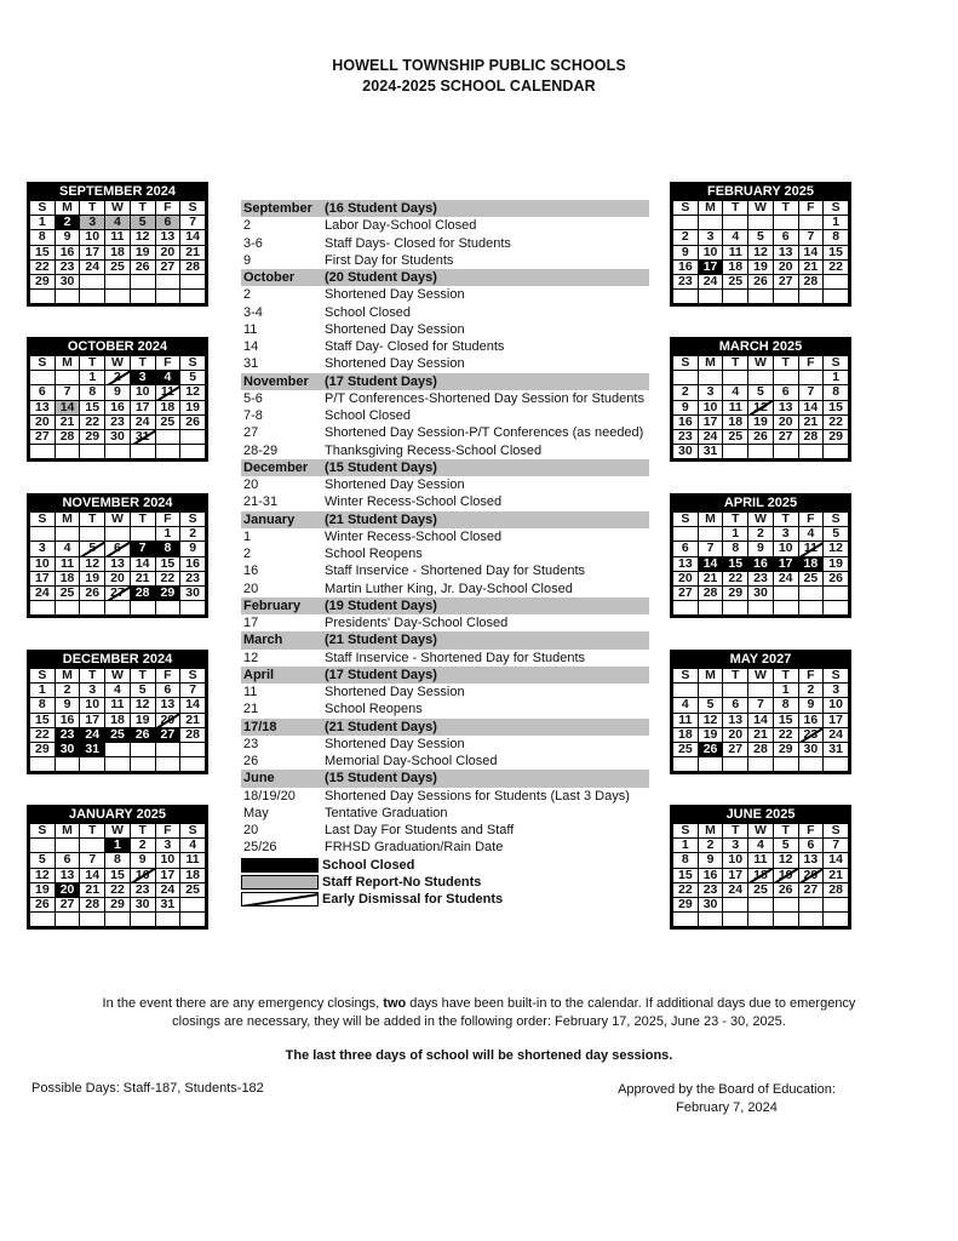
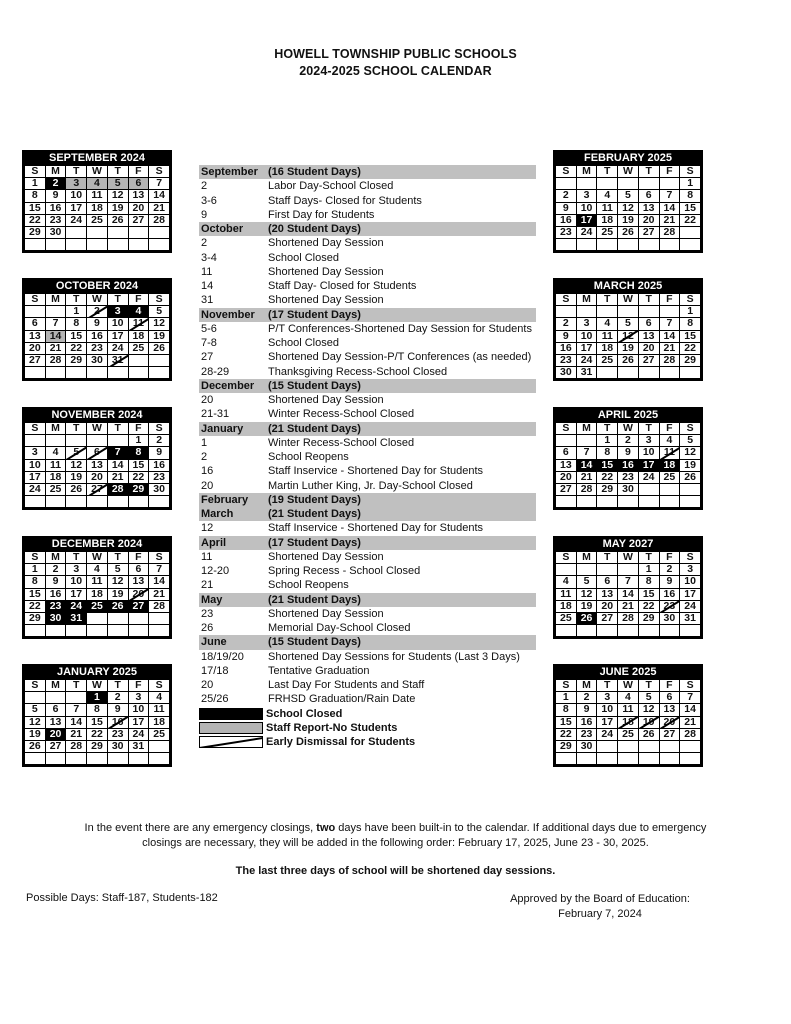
  HOWELL TOWNSHIP PUBLIC SCHOOLS
  2024-2025 SCHOOL CALENDAR
  SEPTEMBER 2024
  S	M	T	W	T	F	S
  1	2	3	4	5	6	7
  8	9	10	11	12	13	14
  15	16	17	18	19	20	21
  22	23	24	25	26	27	28
  29	30
  OCTOBER 2024
  S	M	T	W	T	F	S
  		1	2	3	4	5
  6	7	8	9	10	11	12
  13	14	15	16	17	18	19
  20	21	22	23	24	25	26
  27	28	29	30	31
  NOVEMBER 2024
  S	M	T	W	T	F	S
  					1	2
  3	4	5	6	7	8	9
  10	11	12	13	14	15	16
  17	18	19	20	21	22	23
  24	25	26	27	28	29	30
  DECEMBER 2024
  S	M	T	W	T	F	S
  1	2	3	4	5	6	7
  8	9	10	11	12	13	14
  15	16	17	18	19	20	21
  22	23	24	25	26	27	28
  29	30	31
  JANUARY 2025
  S	M	T	W	T	F	S
  			1	2	3	4
  5	6	7	8	9	10	11
  12	13	14	15	16	17	18
  19	20	21	22	23	24	25
  26	27	28	29	30	31
  FEBRUARY 2025
  S	M	T	W	T	F	S
  						1
  2	3	4	5	6	7	8
  9	10	11	12	13	14	15
  16	17	18	19	20	21	22
  23	24	25	26	27	28
  MARCH 2025
  S	M	T	W	T	F	S
  						1
  2	3	4	5	6	7	8
  9	10	11	12	13	14	15
  16	17	18	19	20	21	22
  23	24	25	26	27	28	29
  30	31
  APRIL 2025
  S	M	T	W	T	F	S
  		1	2	3	4	5
  6	7	8	9	10	11	12
  13	14	15	16	17	18	19
  20	21	22	23	24	25	26
  27	28	29	30
  MAY 2027
  S	M	T	W	T	F	S
  				1	2	3
  4	5	6	7	8	9	10
  11	12	13	14	15	16	17
  18	19	20	21	22	23	24
  25	26	27	28	29	30	31
  JUNE 2025
  S	M	T	W	T	F	S
  1	2	3	4	5	6	7
  8	9	10	11	12	13	14
  15	16	17	18	19	20	21
  22	23	24	25	26	27	28
  29	30
  September
  (16 Student Days)
  2
  Labor Day-School Closed
  3-6
  Staff Days- Closed for Students
  9
  First Day for Students
  October
  (20 Student Days)
  2
  Shortened Day Session
  3-4
  School Closed
  11
  Shortened Day Session
  14
  Staff Day- Closed for Students
  31
  Shortened Day Session
  November
  (17 Student Days)
  5-6
  P/T Conferences-Shortened Day Session for Students
  7-8
  School Closed
  27
  Shortened Day Session-P/T Conferences (as needed)
  28-29
  Thanksgiving Recess-School Closed
  December
  (15 Student Days)
  20
  Shortened Day Session
  21-31
  Winter Recess-School Closed
  January
  (21 Student Days)
  1
  Winter Recess-School Closed
  2
  School Reopens
  16
  Staff Inservice - Shortened Day for Students
  20
  Martin Luther King, Jr. Day-School Closed
  February
  (19 Student Days)
- 17
- Presidents' Day-School Closed
  March
  (21 Student Days)
  12
  Staff Inservice - Shortened Day for Students
  April
  (17 Student Days)
  11
  Shortened Day Session
+ 12-20
+ Spring Recess - School Closed
  21
  School Reopens
- 17/18
+ May
  (21 Student Days)
  23
  Shortened Day Session
  26
  Memorial Day-School Closed
  June
  (15 Student Days)
  18/19/20
  Shortened Day Sessions for Students (Last 3 Days)
- May
+ 17/18
  Tentative Graduation
  20
  Last Day For Students and Staff
  25/26
  FRHSD Graduation/Rain Date
  School Closed
  Staff Report-No Students
  Early Dismissal for Students
  In the event there are any emergency closings, two days have been built-in to the calendar. If additional days due to emergency
  closings are necessary, they will be added in the following order: February 17, 2025, June 23 - 30, 2025.
  The last three days of school will be shortened day sessions.
  Possible Days: Staff-187, Students-182
  Approved by the Board of Education:
  February 7, 2024
